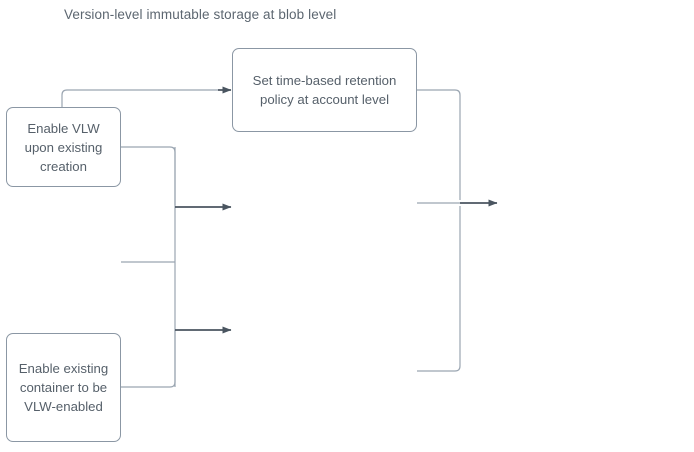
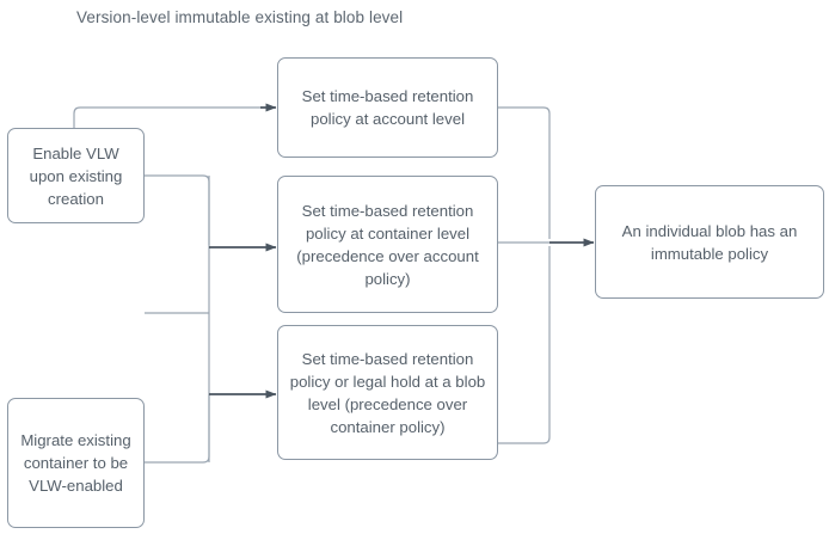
- Version-level immutable storage at blob level
+ Version-level immutable existing at blob level
  Enable VLW upon existing creation
- Enable existing container to be VLW-enabled
+ Migrate existing container to be VLW-enabled
  Set time-based retention policy at account level
+ Set time-based retention policy at container level (precedence over account policy)
+ Set time-based retention policy or legal hold at a blob level (precedence over container policy)
+ An individual blob has an immutable policy
